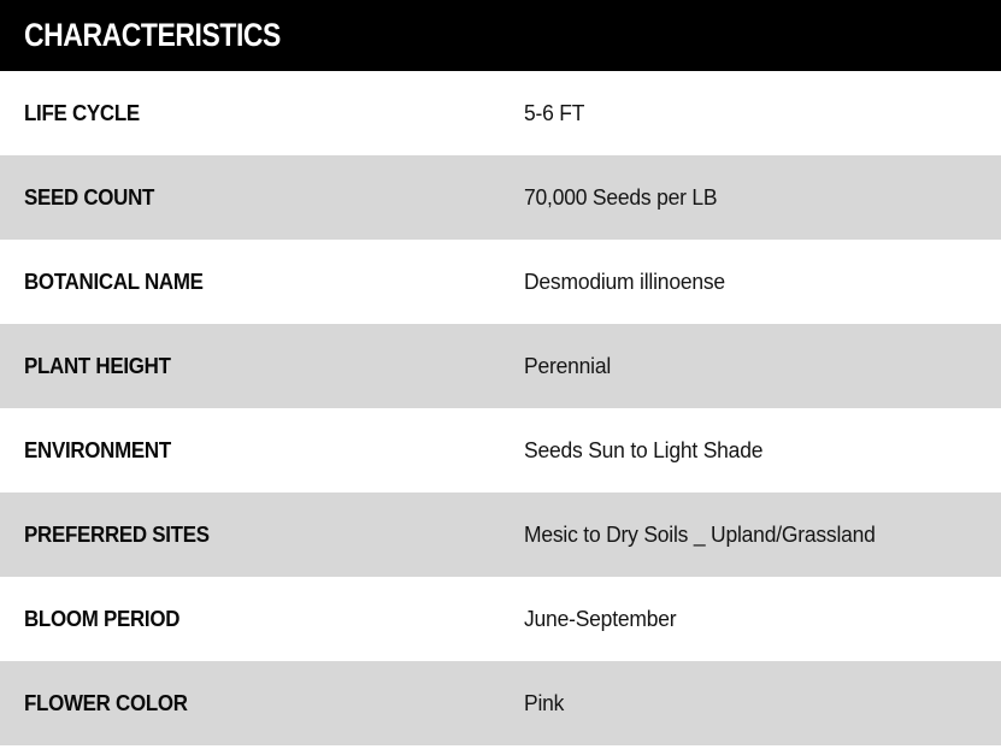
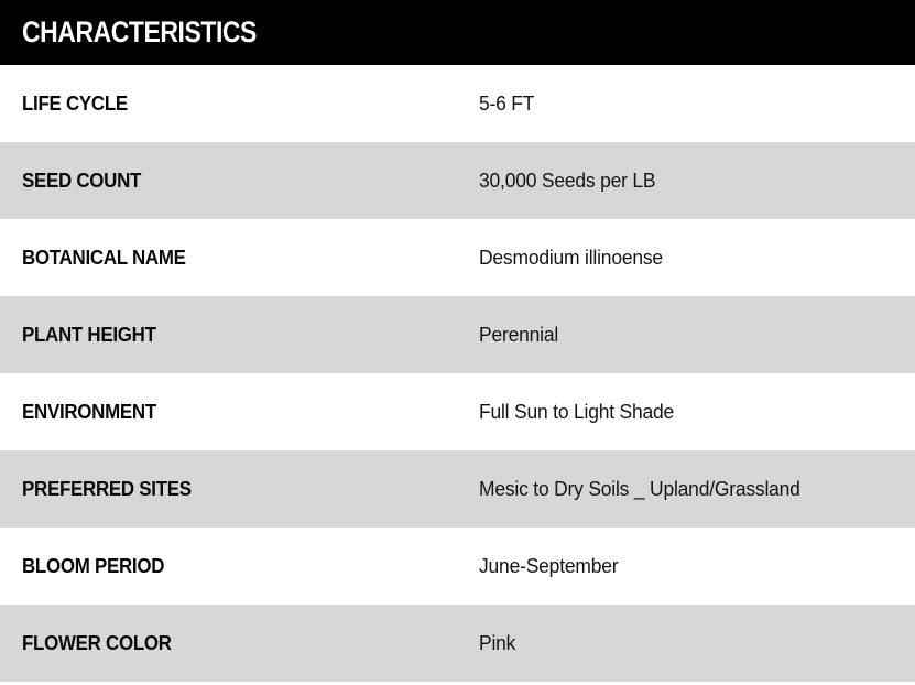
  CHARACTERISTICS
  LIFE CYCLE
  5-6 FT
  SEED COUNT
- 70,000 Seeds per LB
+ 30,000 Seeds per LB
  BOTANICAL NAME
  Desmodium illinoense
  PLANT HEIGHT
  Perennial
  ENVIRONMENT
- Seeds Sun to Light Shade
+ Full Sun to Light Shade
  PREFERRED SITES
  Mesic to Dry Soils _ Upland/Grassland
  BLOOM PERIOD
  June-September
  FLOWER COLOR
  Pink
